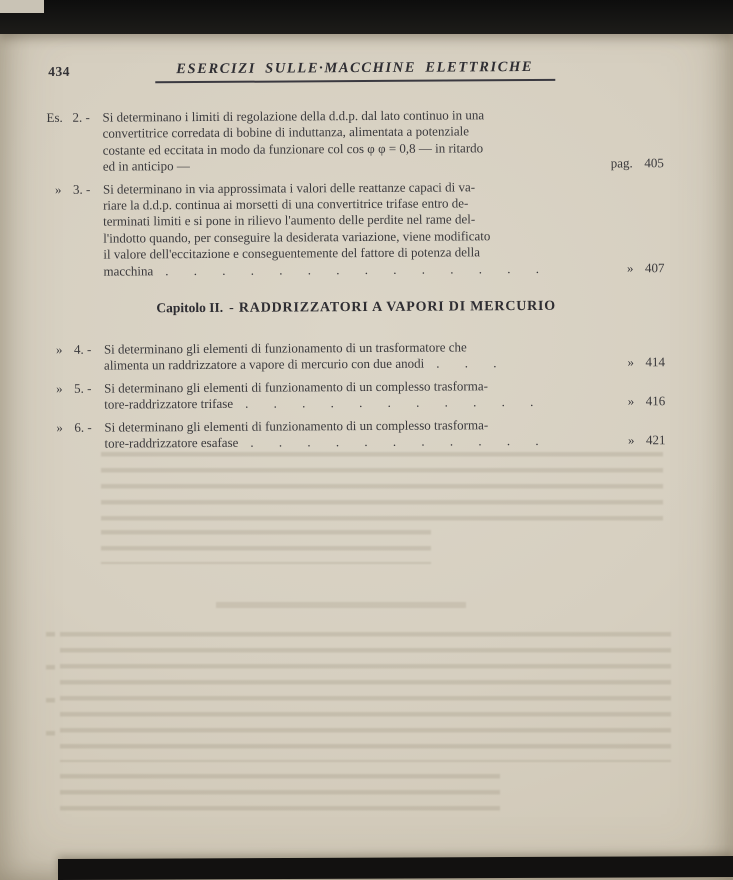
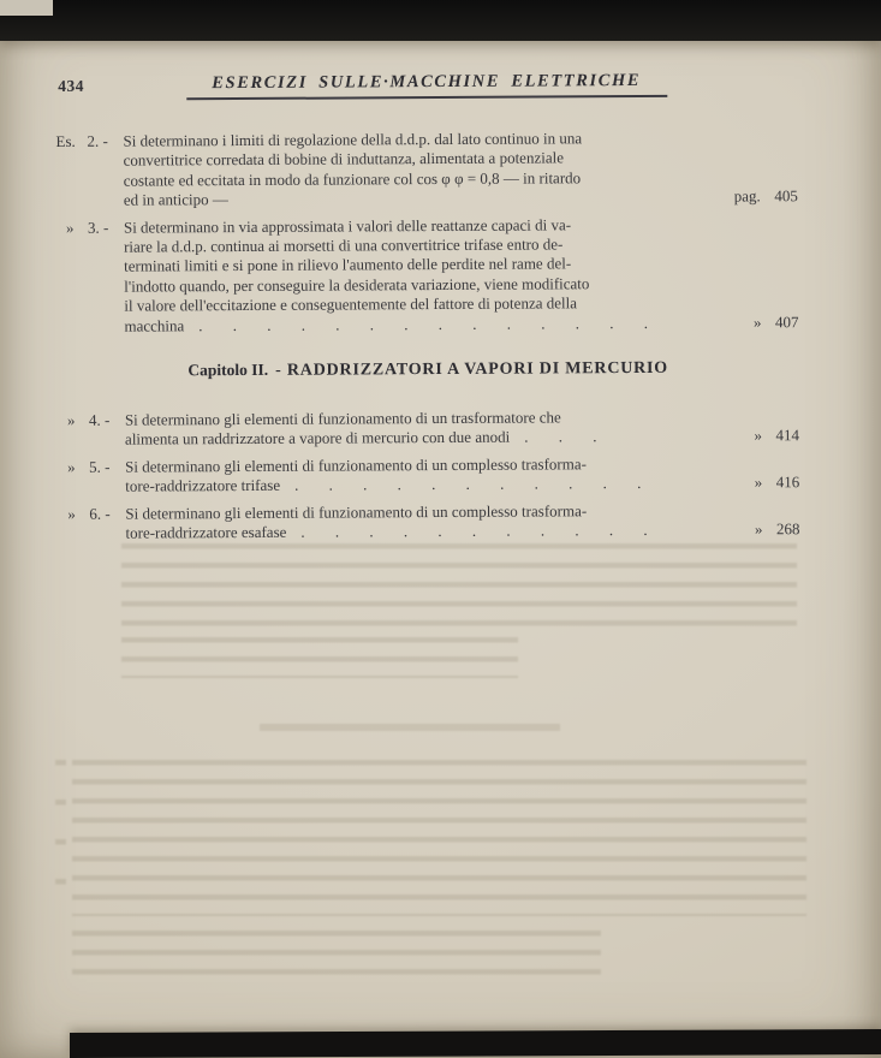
  434
  ESERCIZI SULLE·MACCHINE ELETTRICHE
  Es.
  2. -
  Si determinano i limiti di regolazione della d.d.p. dal lato continuo in una
  convertitrice corredata di bobine di induttanza, alimentata a potenziale
  costante ed eccitata in modo da funzionare col cos φ φ = 0,8 — in ritardo
  ed in anticipo —
  pag.
  405
  »
  3. -
  Si determinano in via approssimata i valori delle reattanze capaci di va-
  riare la d.d.p. continua ai morsetti di una convertitrice trifase entro de-
  terminati limiti e si pone in rilievo l'aumento delle perdite nel rame del-
  l'indotto quando, per conseguire la desiderata variazione, viene modificato
  il valore dell'eccitazione e conseguentemente del fattore di potenza della
  macchina . . . . . . . . . . . . . .
  »
  407
  Capitolo II. - RADDRIZZATORI A VAPORI DI MERCURIO
  »
  4. -
  Si determinano gli elementi di funzionamento di un trasformatore che
  alimenta un raddrizzatore a vapore di mercurio con due anodi . . .
  »
  414
  »
  5. -
  Si determinano gli elementi di funzionamento di un complesso trasforma-
  tore-raddrizzatore trifase . . . . . . . . . . .
  »
  416
  »
  6. -
  Si determinano gli elementi di funzionamento di un complesso trasforma-
  tore-raddrizzatore esafase . . . . . . . . . . .
  »
- 421
+ 268
